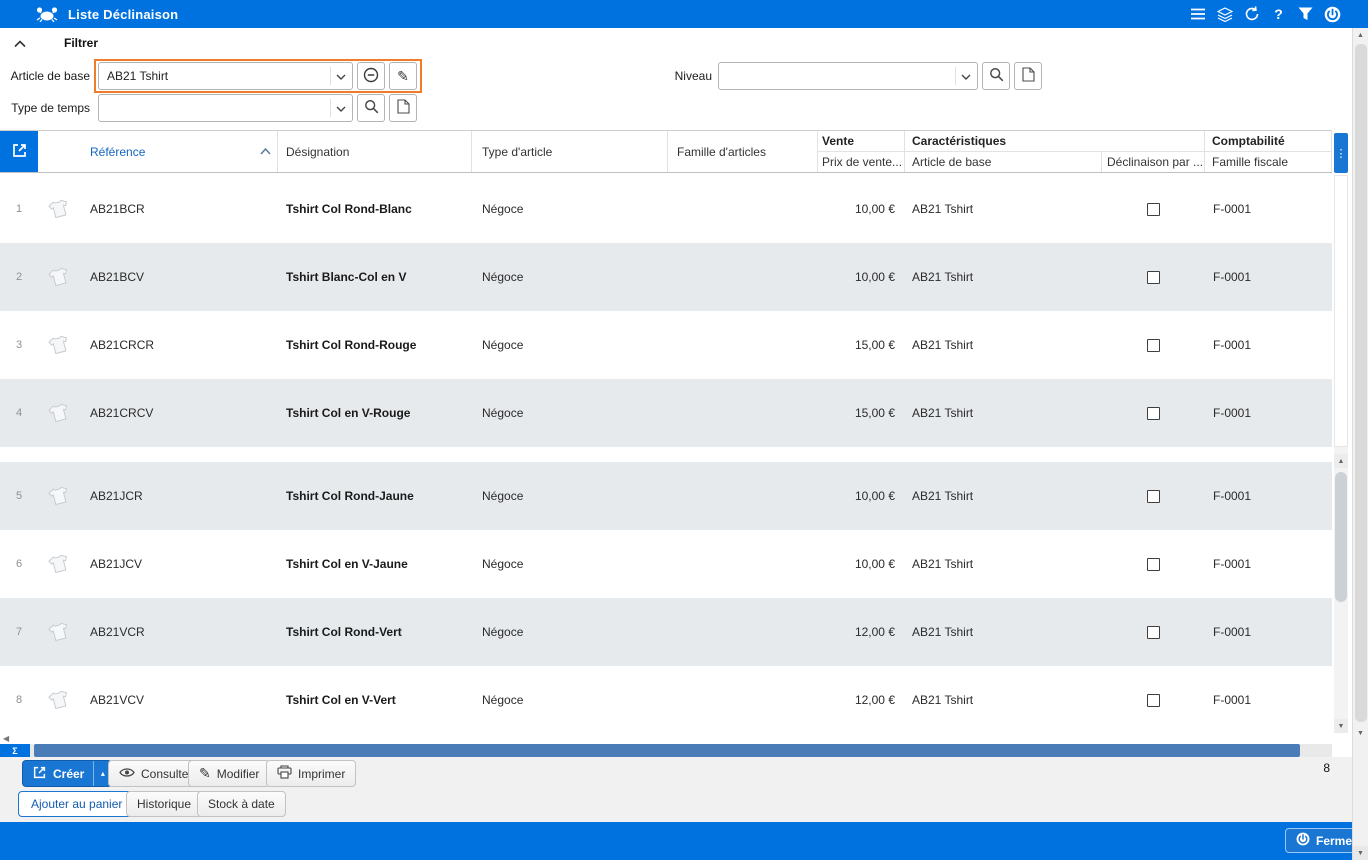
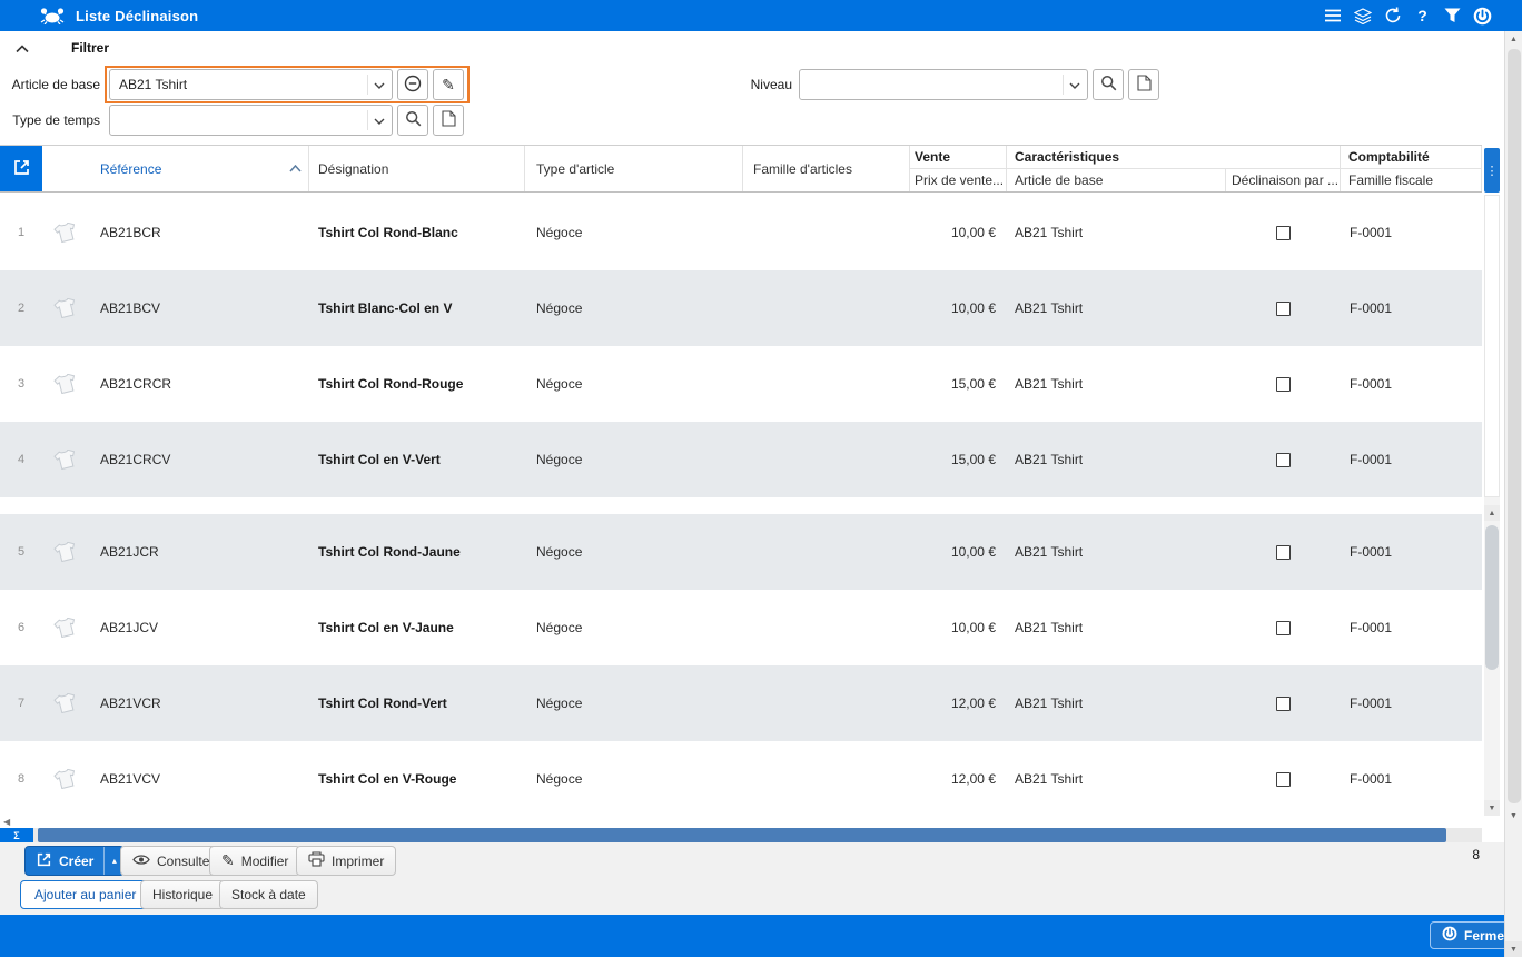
  Liste Déclinaison
  ?
  Filtrer
  Article de base
  AB21 Tshirt
  ✎
  Niveau
  Type de temps
  Référence
  Désignation
  Type d'article
  Famille d'articles
  Vente
  Prix de vente...
  Caractéristiques
  Article de base
  Déclinaison par ...
  Comptabilité
  Famille fiscale
  ⋮
  1
  AB21BCR
  Tshirt Col Rond-Blanc
  Négoce
  10,00 €
  AB21 Tshirt
  F-0001
  2
  AB21BCV
  Tshirt Blanc-Col en V
  Négoce
  10,00 €
  AB21 Tshirt
  F-0001
  3
  AB21CRCR
  Tshirt Col Rond-Rouge
  Négoce
  15,00 €
  AB21 Tshirt
  F-0001
  4
  AB21CRCV
- Tshirt Col en V-Rouge
+ Tshirt Col en V-Vert
  Négoce
  15,00 €
  AB21 Tshirt
  F-0001
  5
  AB21JCR
  Tshirt Col Rond-Jaune
  Négoce
  10,00 €
  AB21 Tshirt
  F-0001
  6
  AB21JCV
  Tshirt Col en V-Jaune
  Négoce
  10,00 €
  AB21 Tshirt
  F-0001
  7
  AB21VCR
  Tshirt Col Rond-Vert
  Négoce
  12,00 €
  AB21 Tshirt
  F-0001
  8
  AB21VCV
- Tshirt Col en V-Vert
+ Tshirt Col en V-Rouge
  Négoce
  12,00 €
  AB21 Tshirt
  F-0001
  ◀
  Σ
  8
  Créer
  ▴
  Consulte
  ✎
  Modifier
  Imprimer
  Ajouter au panier
  Historique
  Stock à date
  Ferme
